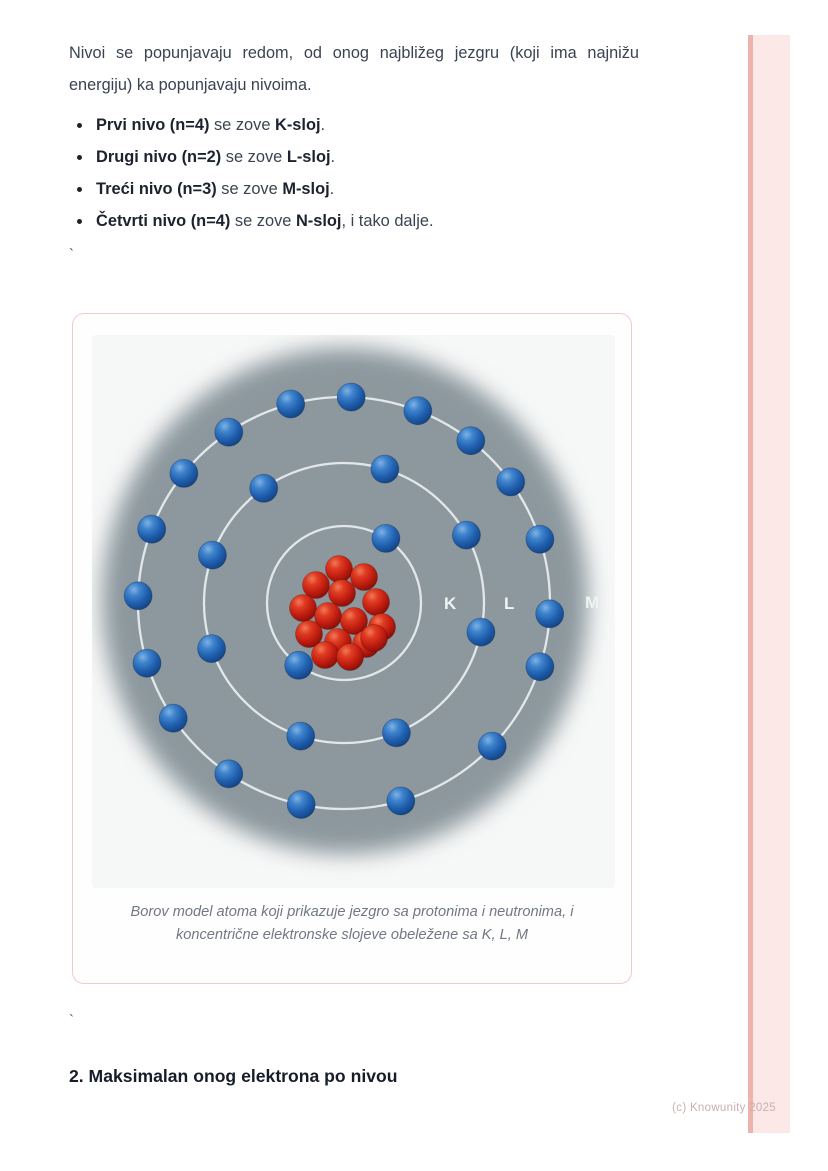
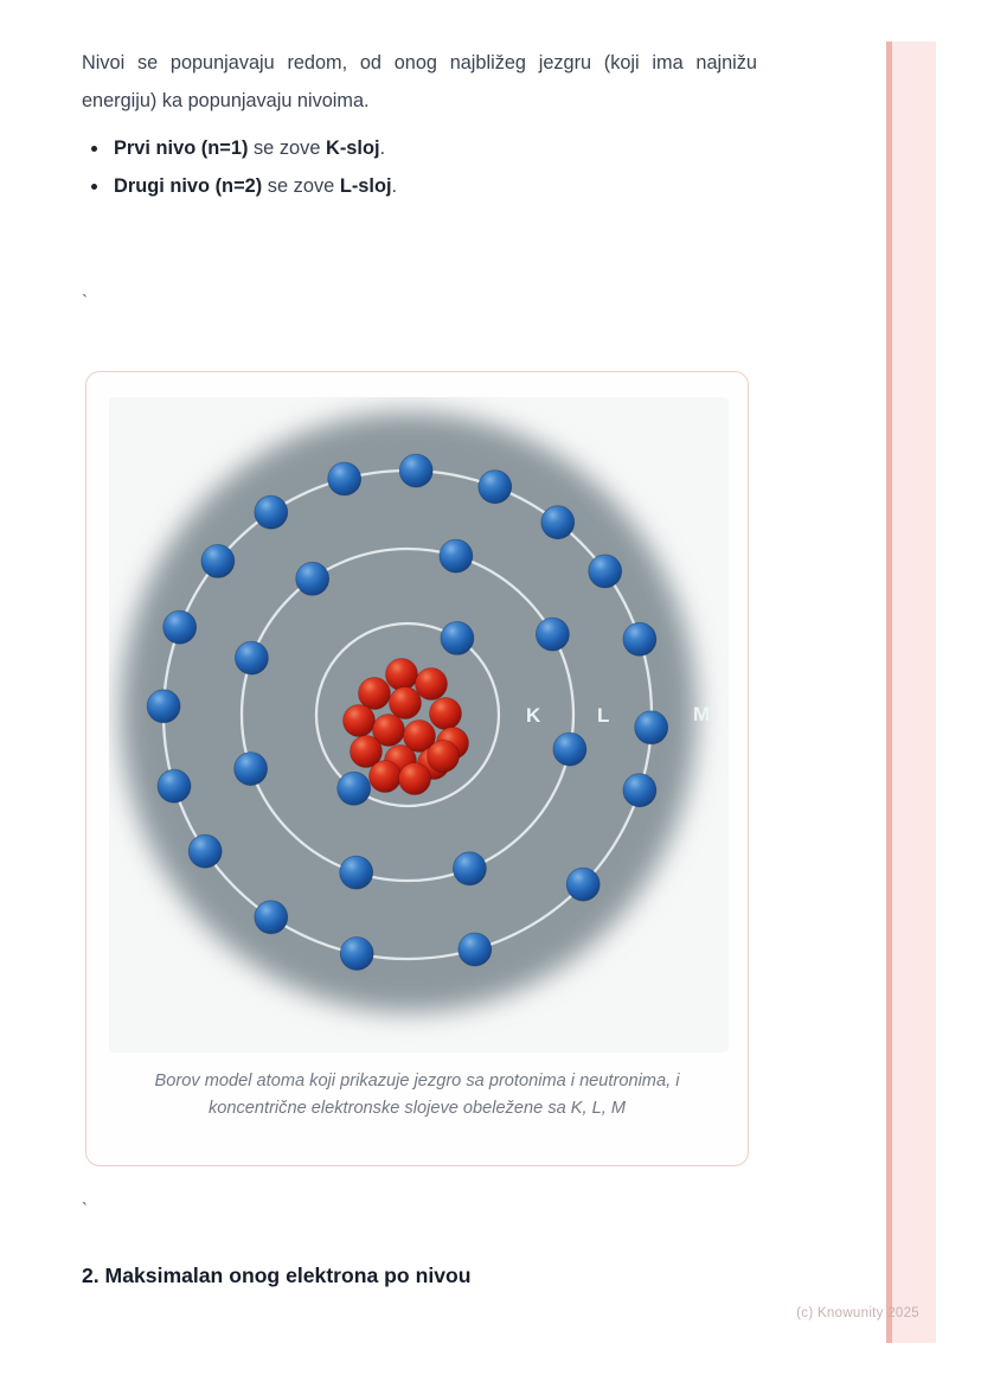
  Nivoi se popunjavaju redom, od onog najbližeg jezgru (koji ima najnižu energiju) ka popunjavaju nivoima.
- Prvi nivo (n=4) se zove K-sloj.
+ Prvi nivo (n=1) se zove K-sloj.
  Drugi nivo (n=2) se zove L-sloj.
- Treći nivo (n=3) se zove M-sloj.
- Četvrti nivo (n=4) se zove N-sloj, i tako dalje.
  `
  K
  L
  M
  Borov model atoma koji prikazuje jezgro sa protonima i neutronima, i
  koncentrične elektronske slojeve obeležene sa K, L, M
  `
  2. Maksimalan onog elektrona po nivou
  (c) Knowunity 2025
